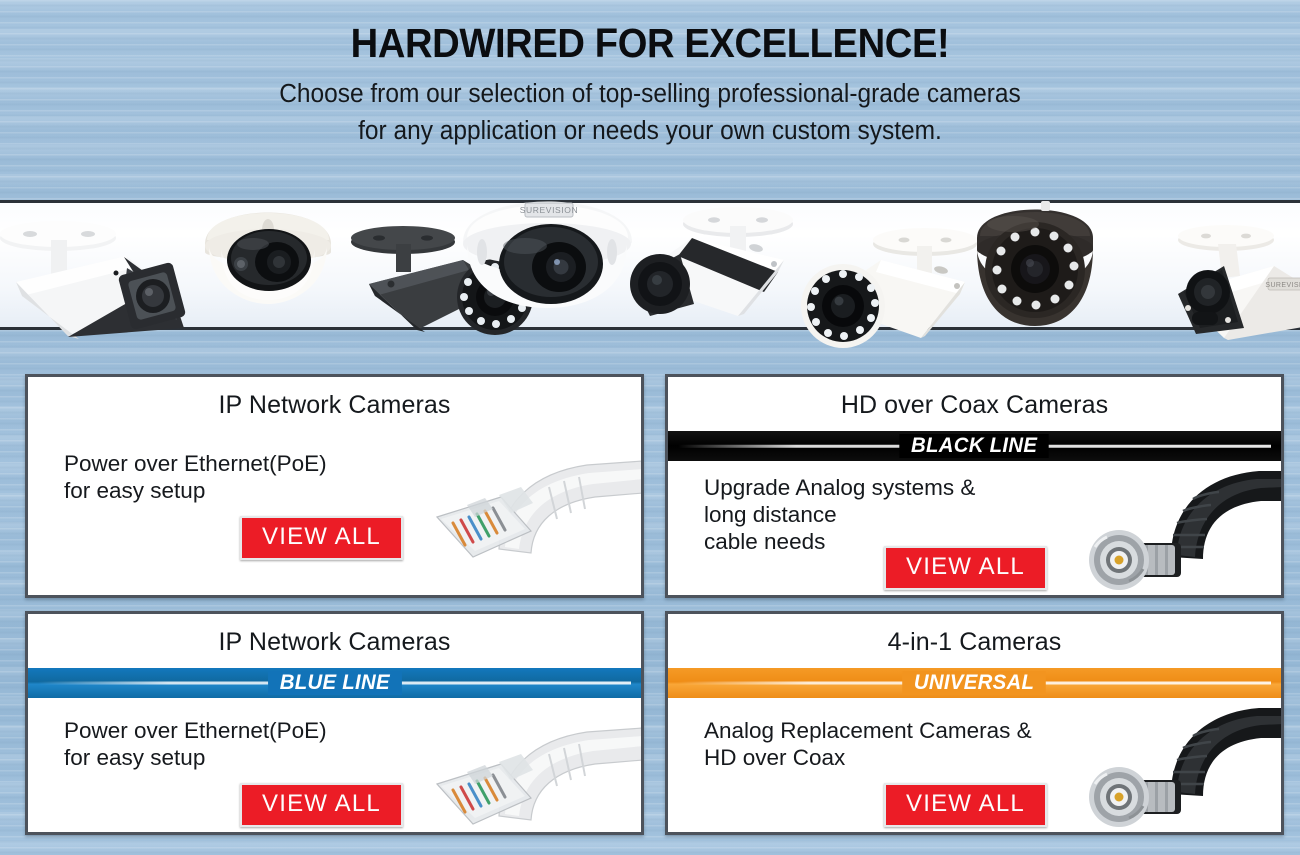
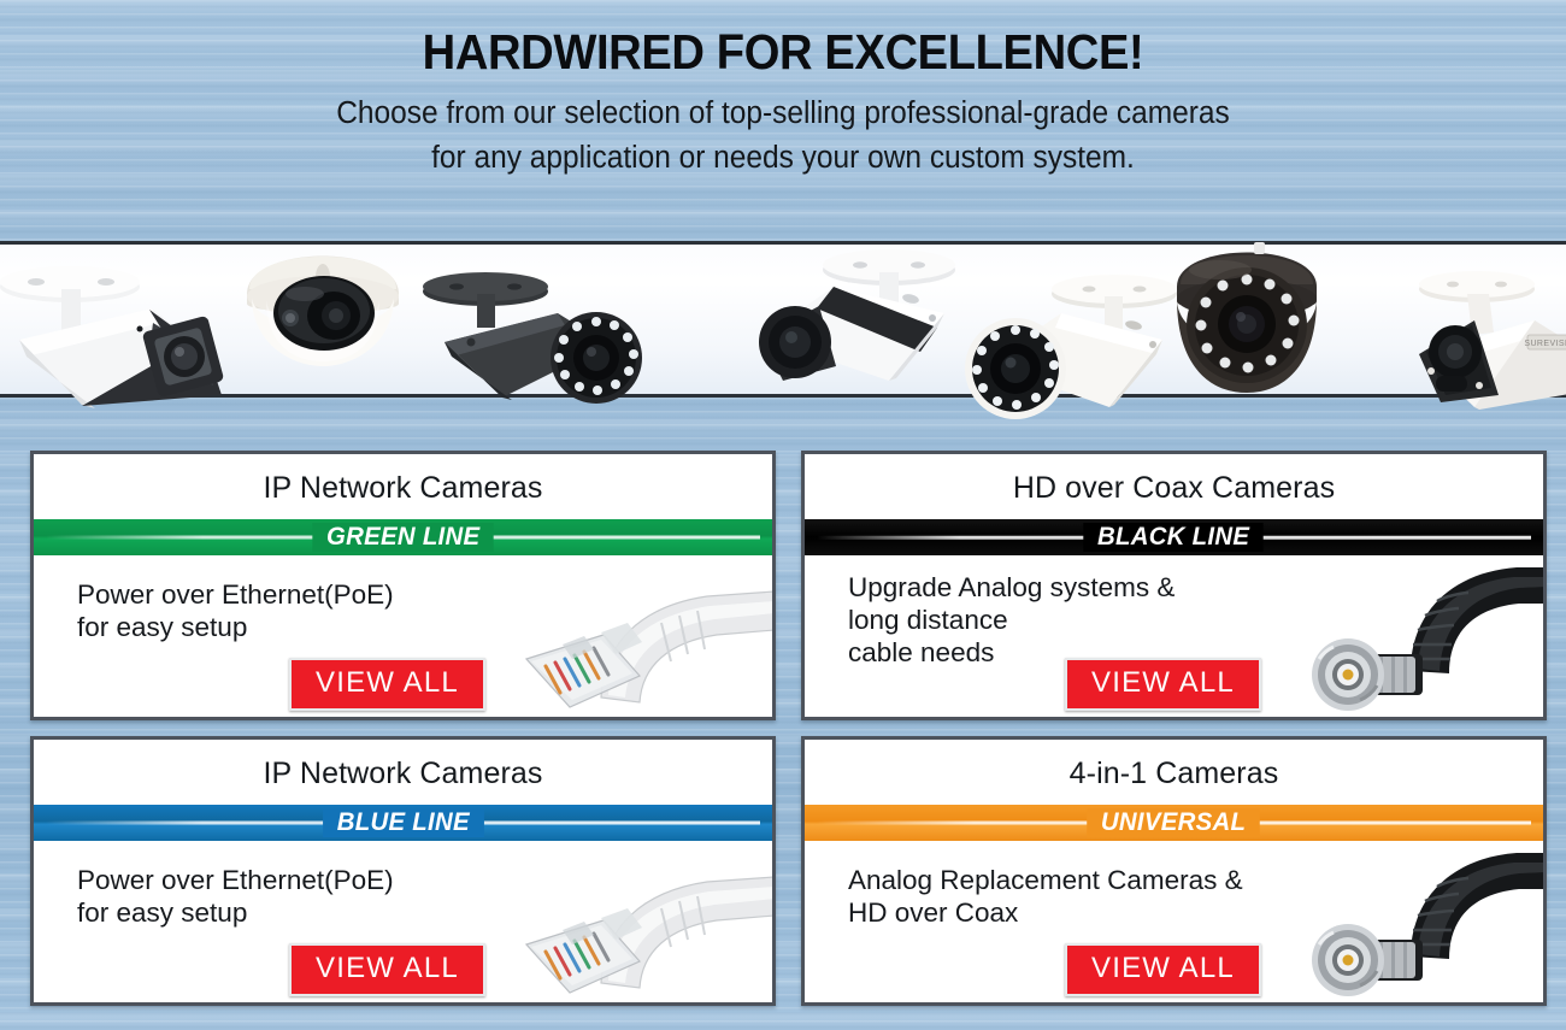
  HARDWIRED FOR EXCELLENCE!
  Choose from our selection of top-selling professional-grade cameras
  for any application or needs your own custom system.
- SUREVISION
  IP Network Cameras
+ GREEN LINE
  Power over Ethernet(PoE)
  for easy setup
  VIEW ALL
  HD over Coax Cameras
  BLACK LINE
  Upgrade Analog systems &
  long distance
  cable needs
  VIEW ALL
  IP Network Cameras
  BLUE LINE
  Power over Ethernet(PoE)
  for easy setup
  VIEW ALL
  4-in-1 Cameras
  UNIVERSAL
  Analog Replacement Cameras &
  HD over Coax
  VIEW ALL
